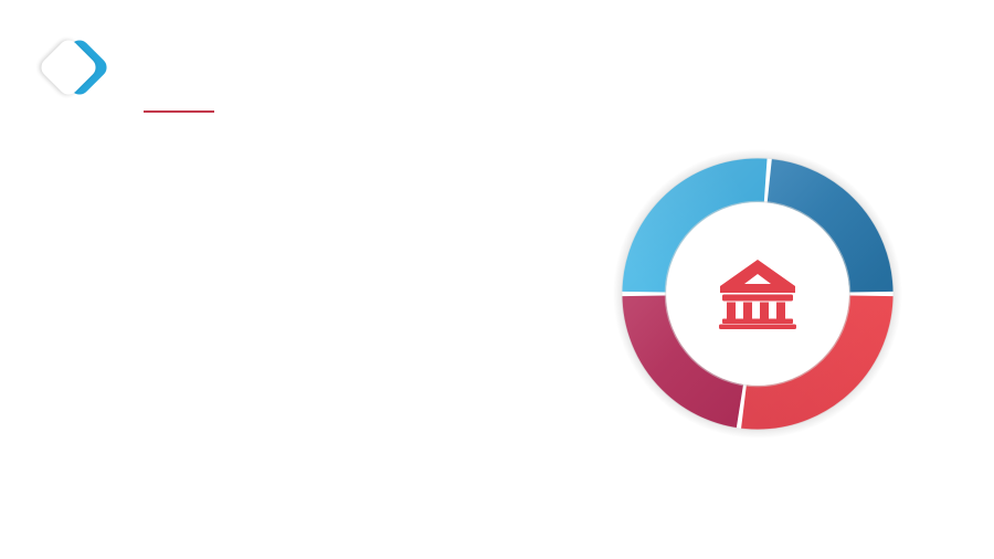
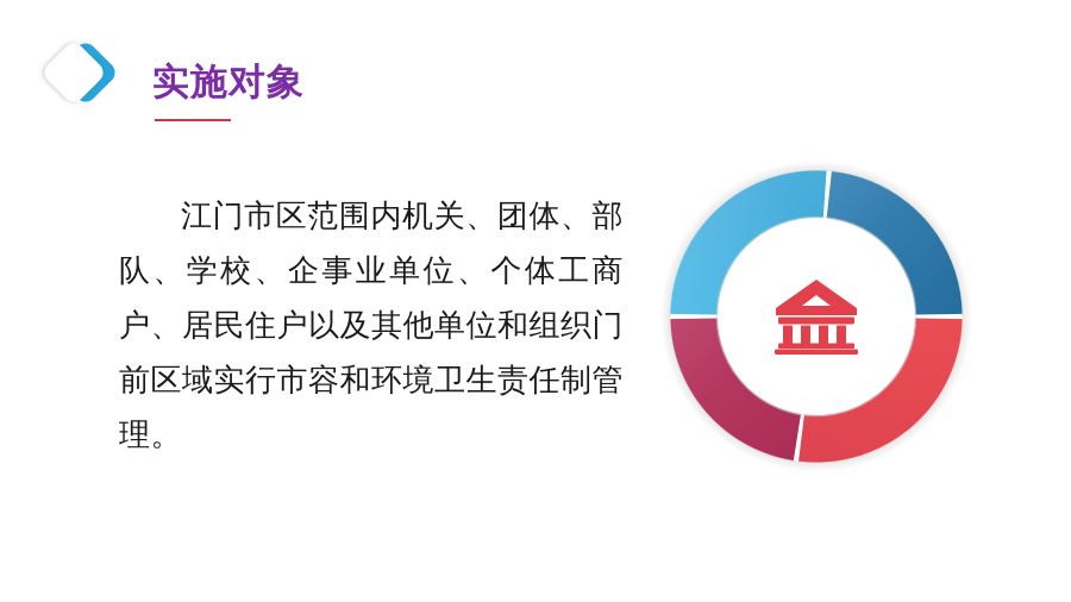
+ 实施对象
+ 江门市区范围内机关、团体、部队、学校、企事业单位、个体工商户、居民住户以及其他单位和组织门前区域实行市容和环境卫生责任制管理。
